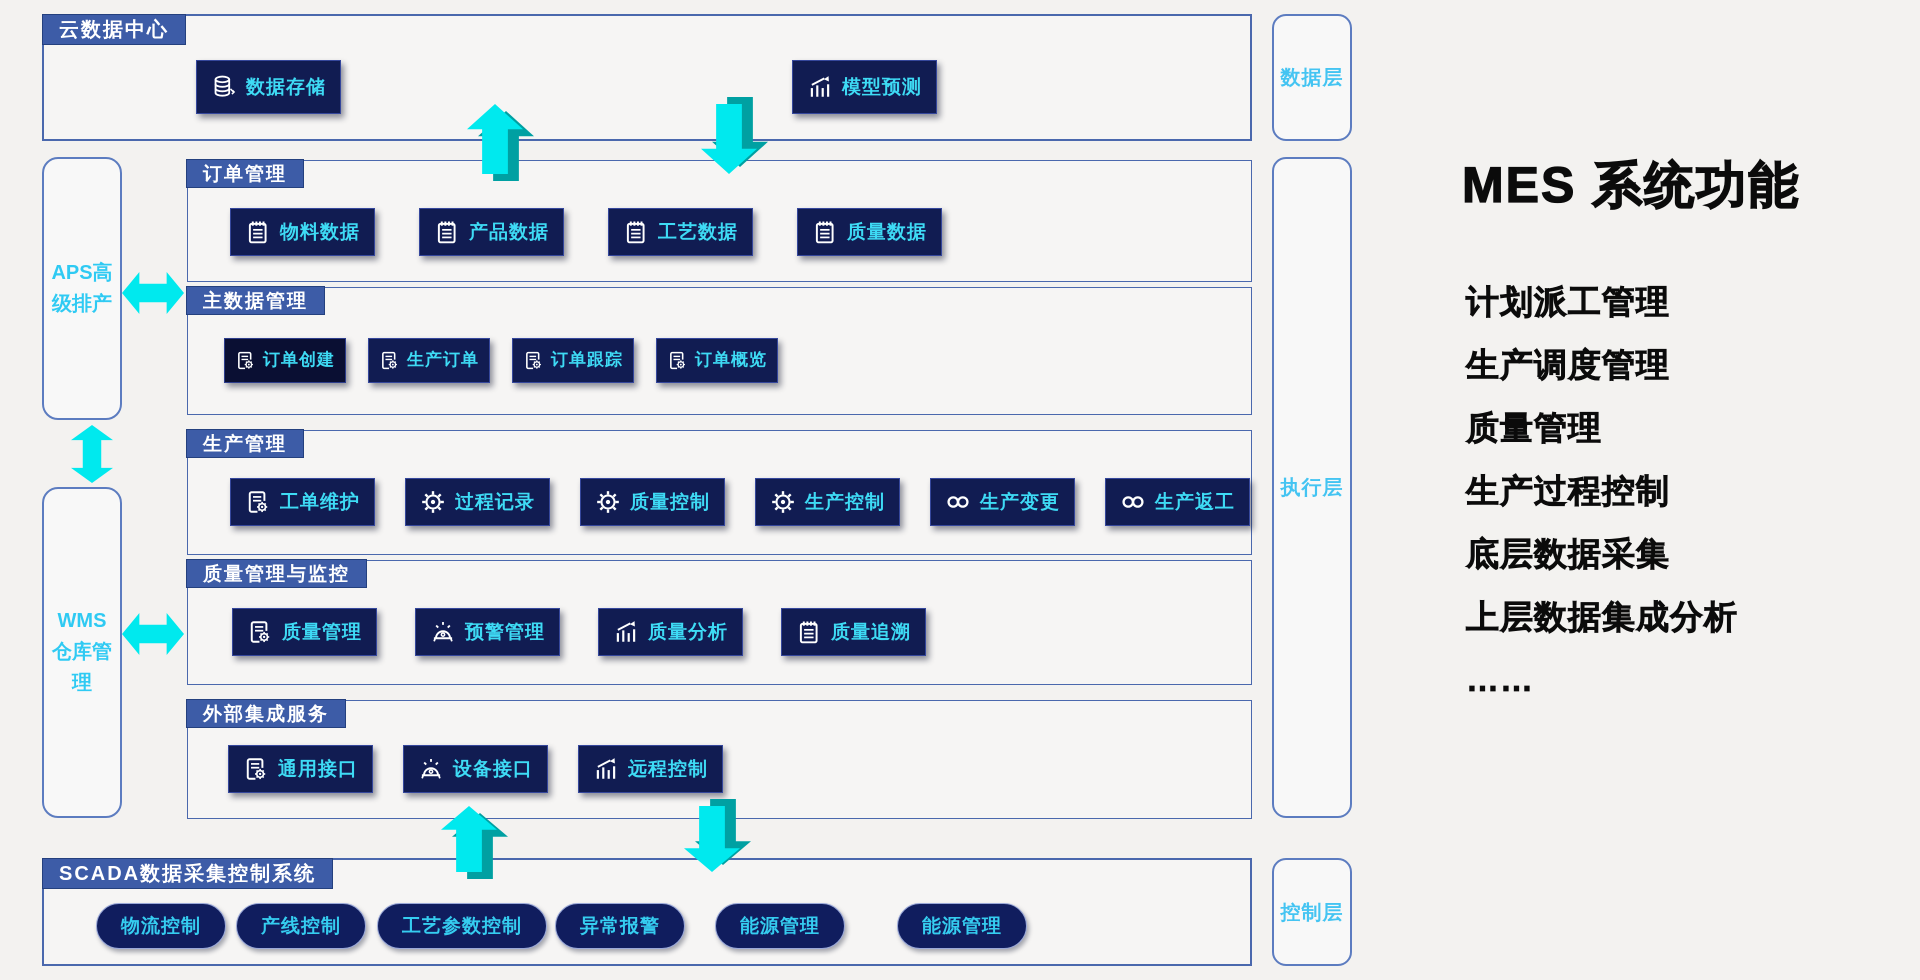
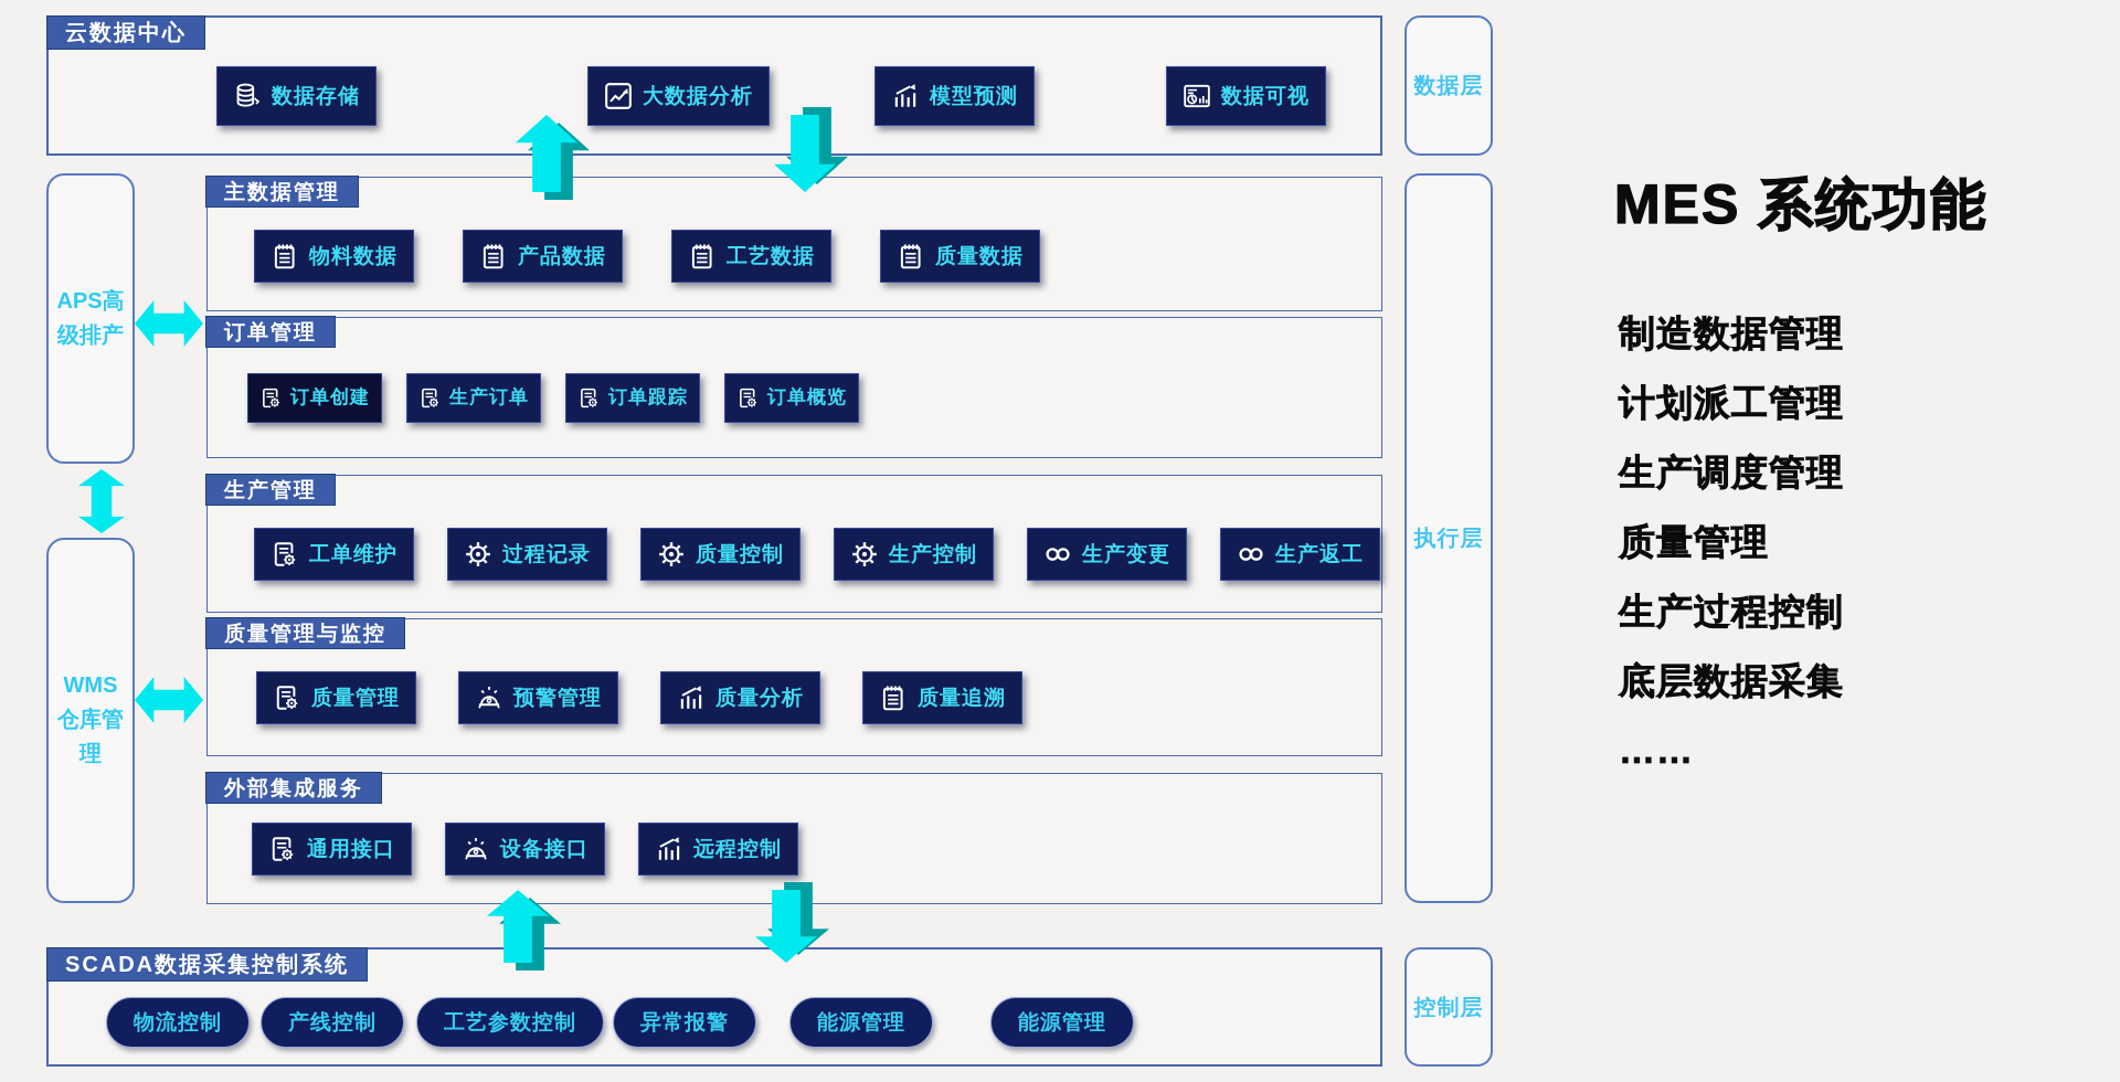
  云数据中心
  数据存储
+ 大数据分析
  模型预测
+ 数据可视
  数据层
  执行层
  控制层
  APS高级排产
  WMS仓库管理
- 订单管理
+ 主数据管理
  物料数据
  产品数据
  工艺数据
  质量数据
- 主数据管理
+ 订单管理
  订单创建
  生产订单
  订单跟踪
  订单概览
  生产管理
  工单维护
  过程记录
  质量控制
  生产控制
  生产变更
  生产返工
  质量管理与监控
  质量管理
  预警管理
  质量分析
  质量追溯
  外部集成服务
  通用接口
  设备接口
  远程控制
  SCADA数据采集控制系统
  物流控制
  产线控制
  工艺参数控制
  异常报警
  能源管理
  能源管理
  MES 系统功能
+ 制造数据管理
  计划派工管理
  生产调度管理
  质量管理
  生产过程控制
  底层数据采集
- 上层数据集成分析
  ……
